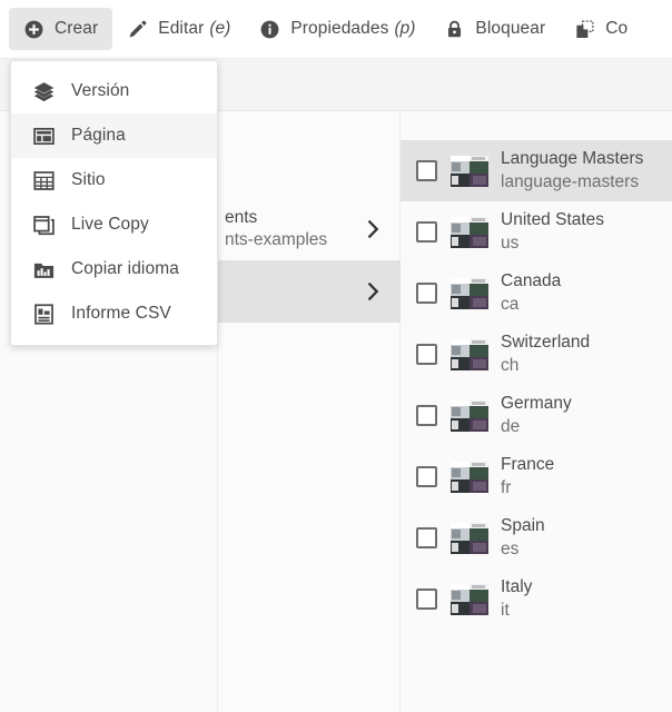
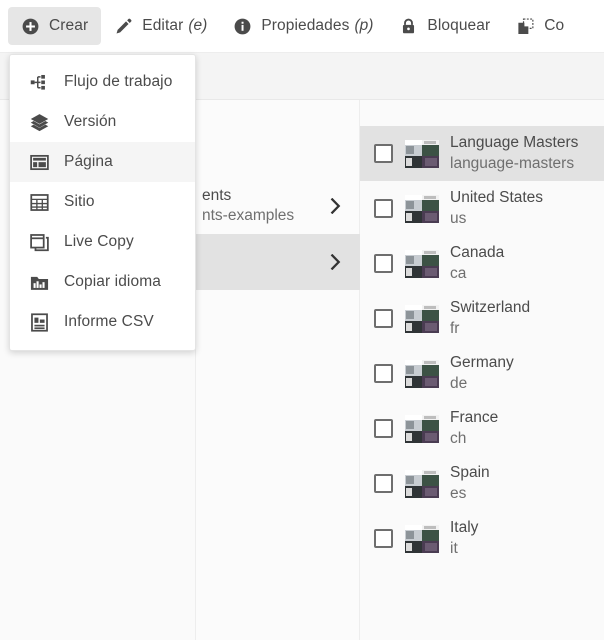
  ents
  nts-examples
  Language Masters
  language-masters
  United States
  us
  Canada
  ca
  Switzerland
- ch
+ fr
  Germany
  de
  France
- fr
+ ch
  Spain
  es
  Italy
  it
  Crear
  Editar
  (e)
  Propiedades
  (p)
  Bloquear
  Co
+ Flujo de trabajo
  Versión
  Página
  Sitio
  Live Copy
  Copiar idioma
  Informe CSV
